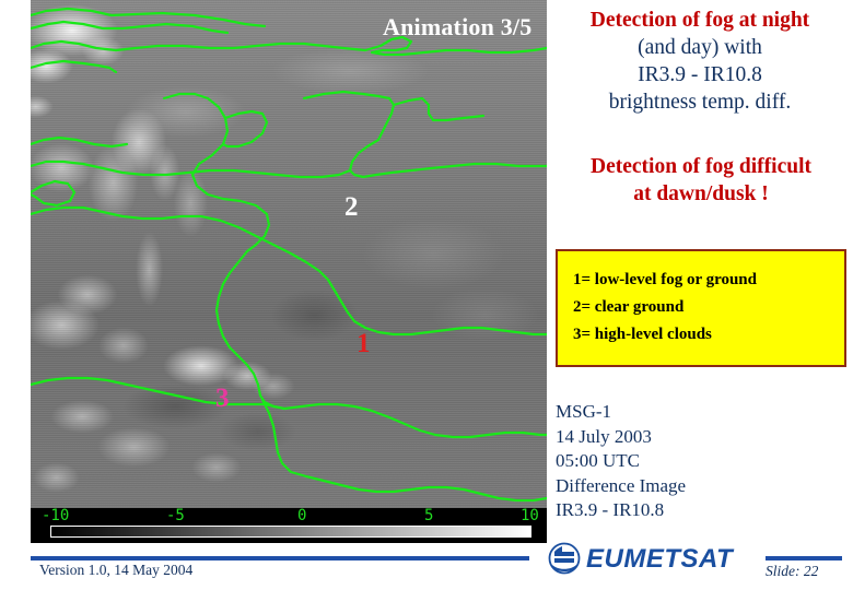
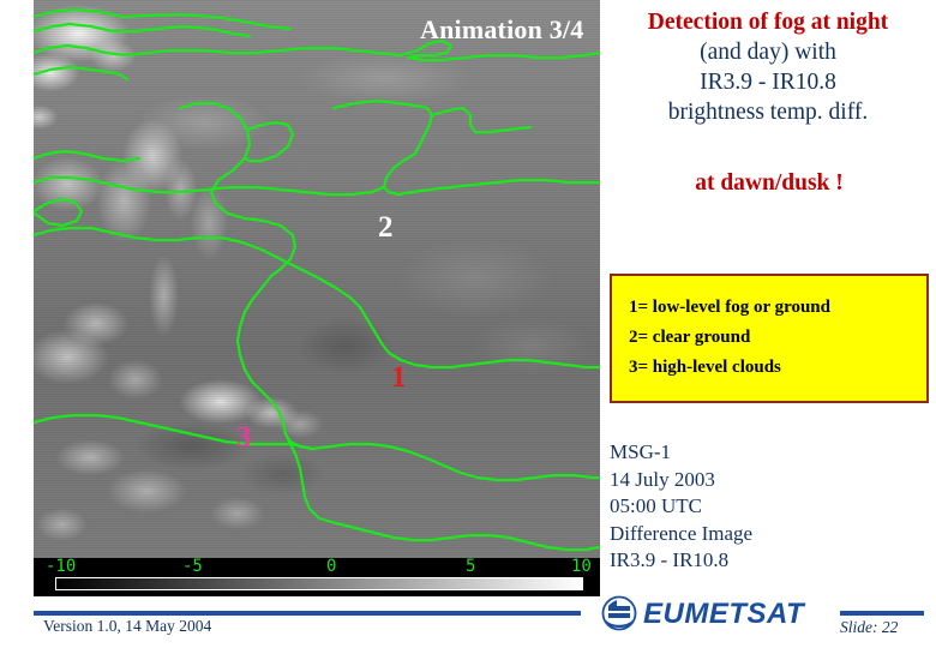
  2
  1
  3
- Animation 3/5
+ Animation 3/4
  -10
  -5
  0
  5
  10
  Detection of fog at night
  (and day) with
  IR3.9 - IR10.8
  brightness temp. diff.
- Detection of fog difficult
  at dawn/dusk !
  1= low-level fog or ground
  2= clear ground
  3= high-level clouds
  MSG-1
  14 July 2003
  05:00 UTC
  Difference Image
  IR3.9 - IR10.8
  Version 1.0, 14 May 2004
  EUMETSAT
  Slide: 22
